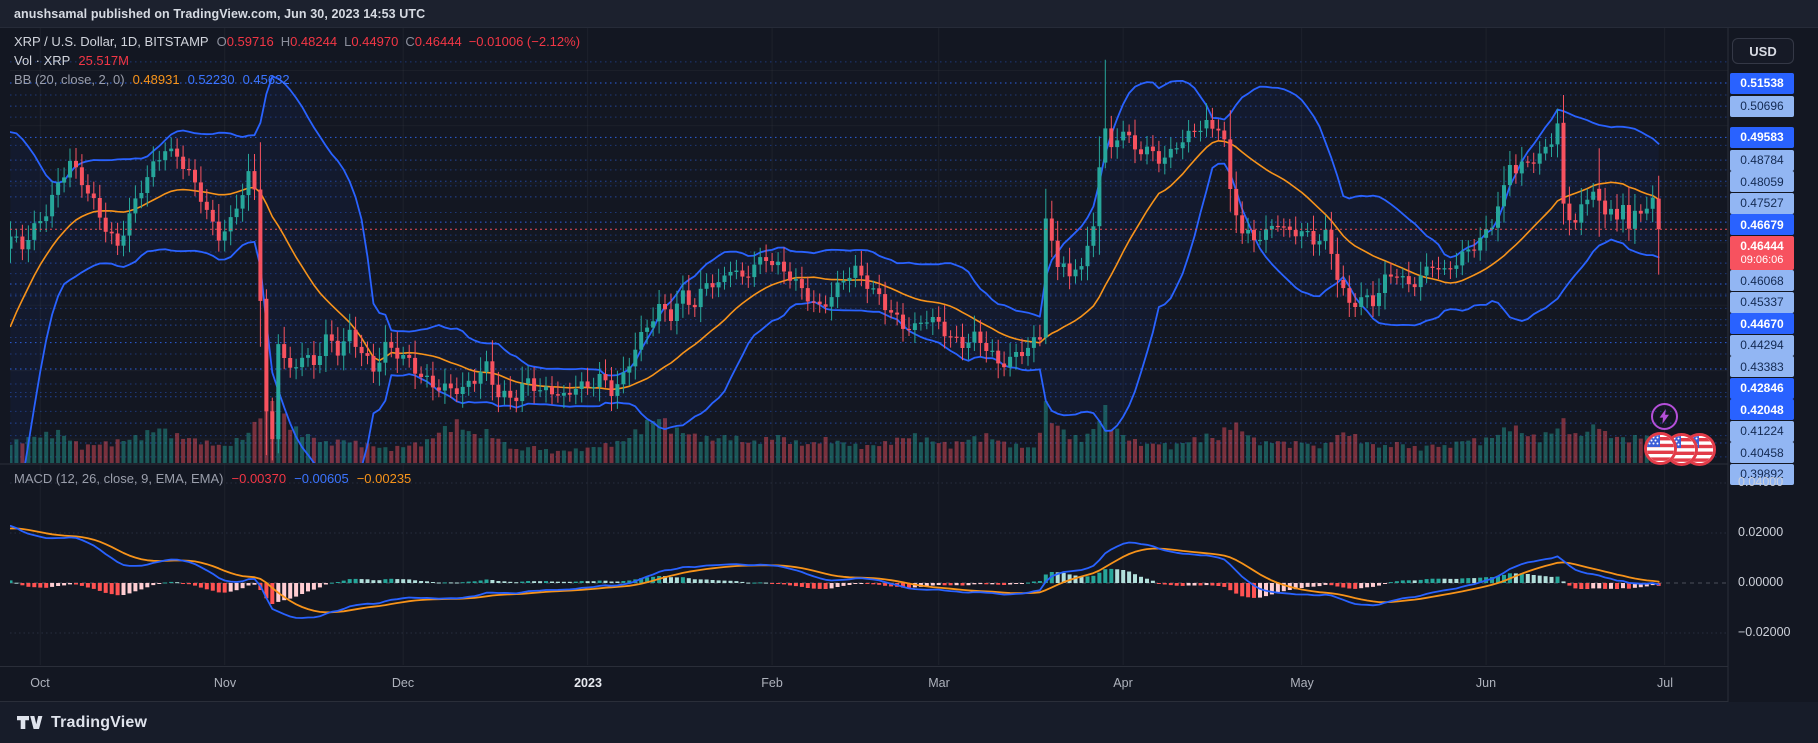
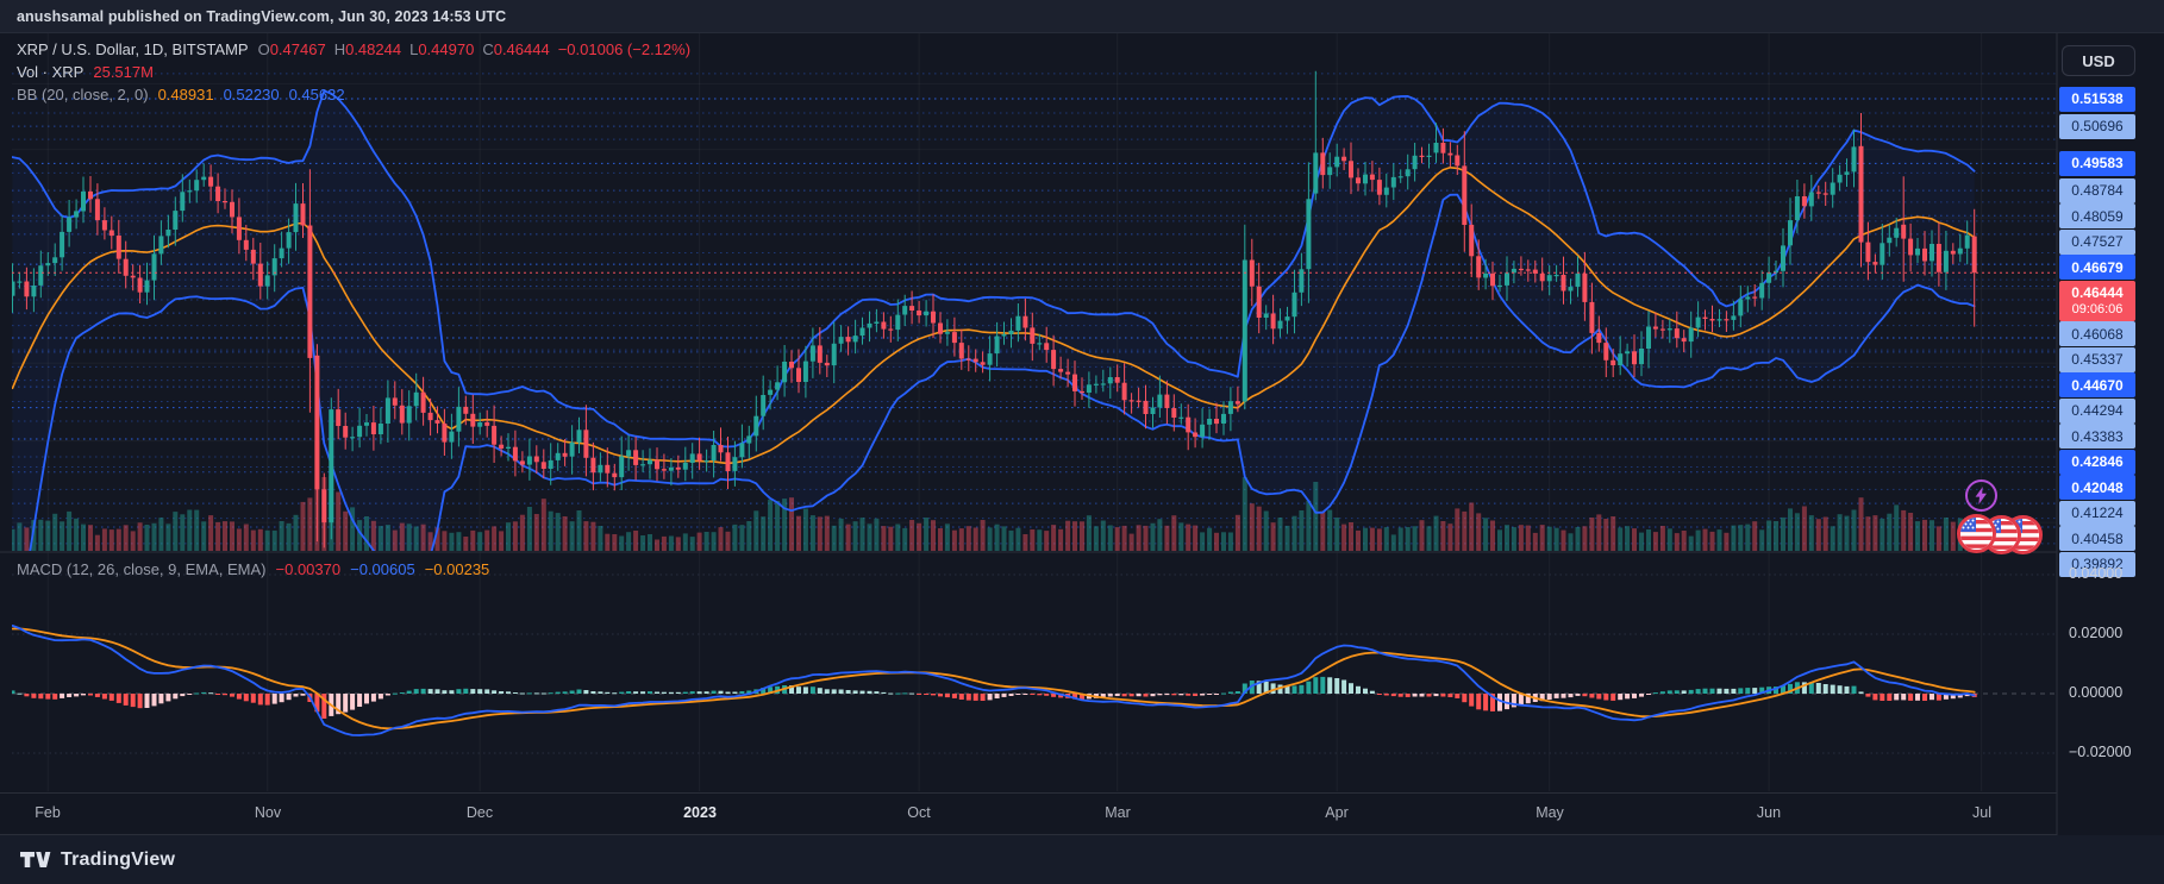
  anushsamal published on TradingView.com, Jun 30, 2023 14:53 UTC
  XRP / U.S. Dollar, 1D, BITSTAMP
- O0.59716
+ O0.47467
  H0.48244
  L0.44970
  C0.46444
  −0.01006 (−2.12%)
  Vol · XRP
  25.517M
  BB (20, close, 2, 0)
  0.48931
  0.52230
  0.45632
  MACD (12, 26, close, 9, EMA, EMA)
  −0.00370
  −0.00605
  −0.00235
  0.51538
  0.50696
  0.49583
  0.48784
  0.48059
  0.47527
  0.46679
  0.46444
  09:06:06
  0.46068
  0.45337
  0.44670
  0.44294
  0.43383
  0.42846
  0.42048
  0.41224
  0.40458
  0.39892
  USD
  0.04000
  0.02000
  0.00000
  −0.02000
- Oct
+ Feb
  Nov
  Dec
  2023
- Feb
+ Oct
  Mar
  Apr
  May
  Jun
  Jul
  TradingView
